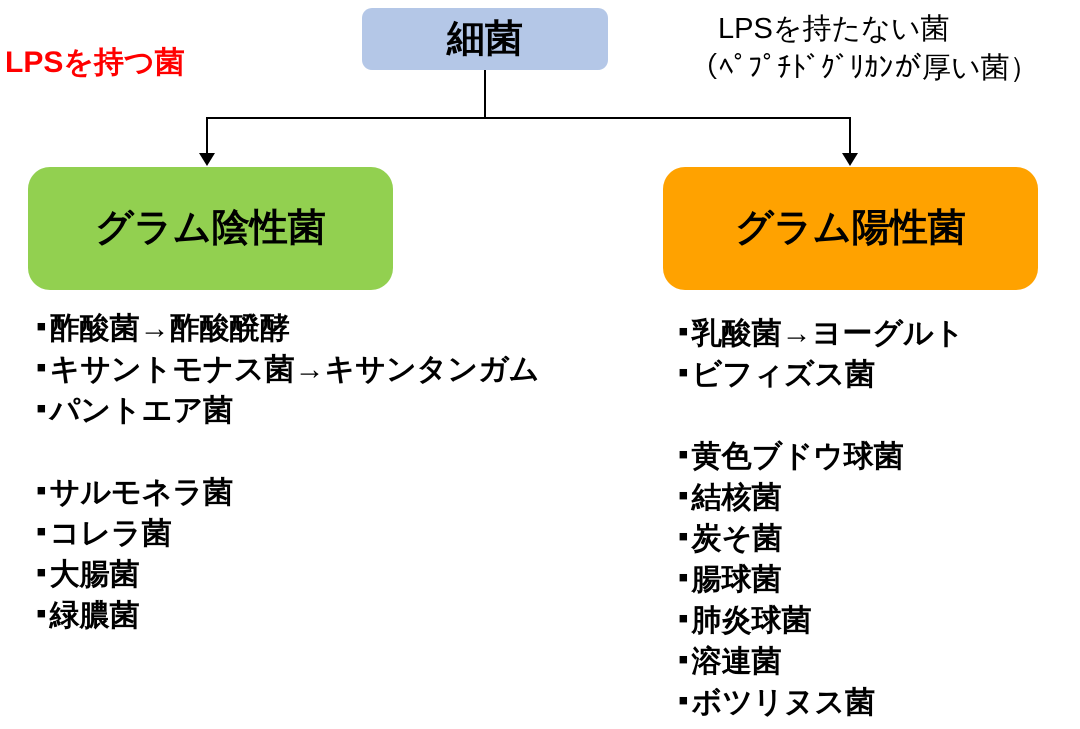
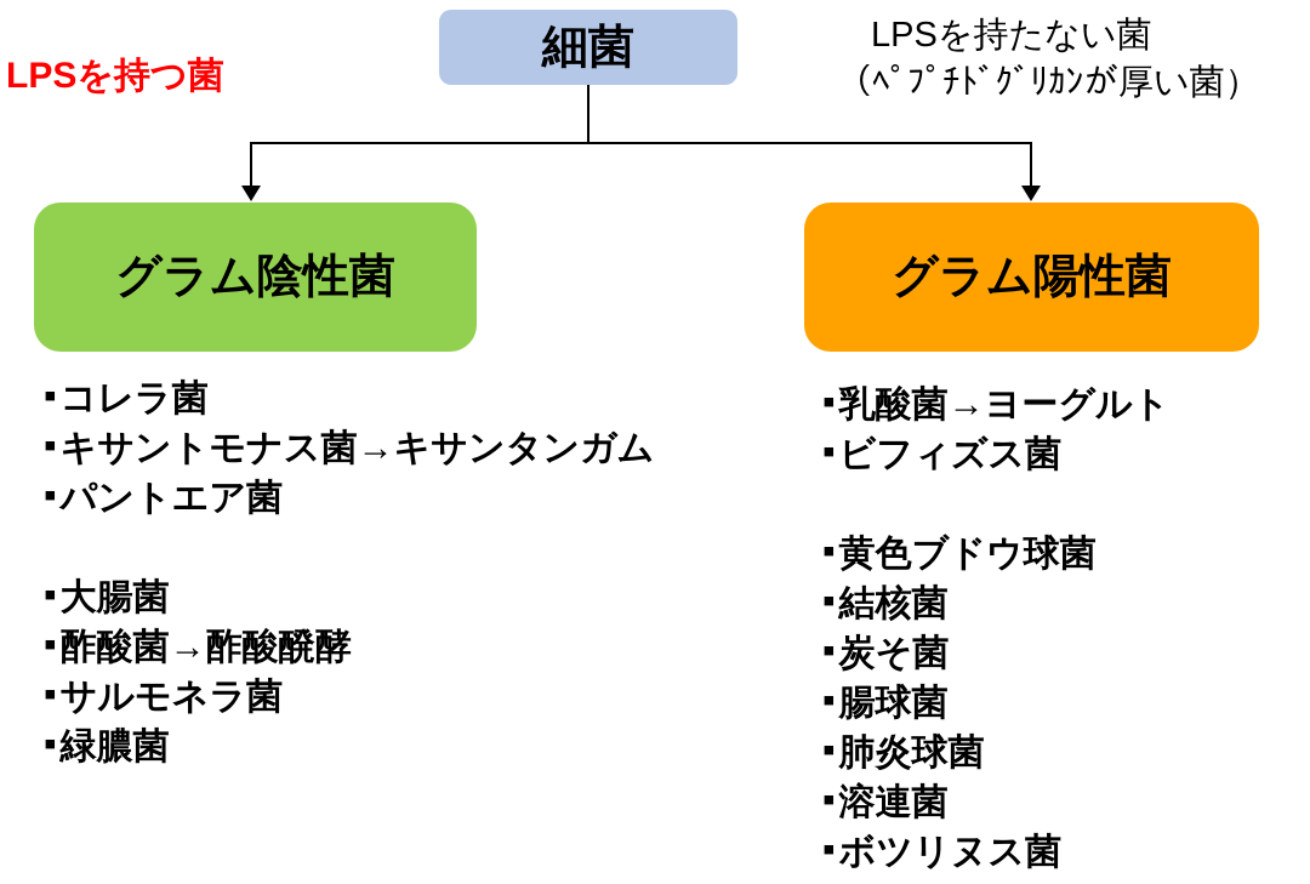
  細菌
  LPSを持つ菌
  LPSを持たない菌
  （ﾍﾟﾌﾟﾁﾄﾞｸﾞﾘｶﾝが厚い菌）
  グラム陰性菌
  グラム陽性菌
- ▪酢酸菌→酢酸醗酵
+ ▪コレラ菌
  ▪キサントモナス菌→キサンタンガム
  ▪パントエア菌
- ▪サルモネラ菌
+ ▪大腸菌
- ▪コレラ菌
+ ▪酢酸菌→酢酸醗酵
- ▪大腸菌
+ ▪サルモネラ菌
  ▪緑膿菌
  ▪乳酸菌→ヨーグルト
  ▪ビフィズス菌
  ▪黄色ブドウ球菌
  ▪結核菌
  ▪炭そ菌
  ▪腸球菌
  ▪肺炎球菌
  ▪溶連菌
  ▪ボツリヌス菌
